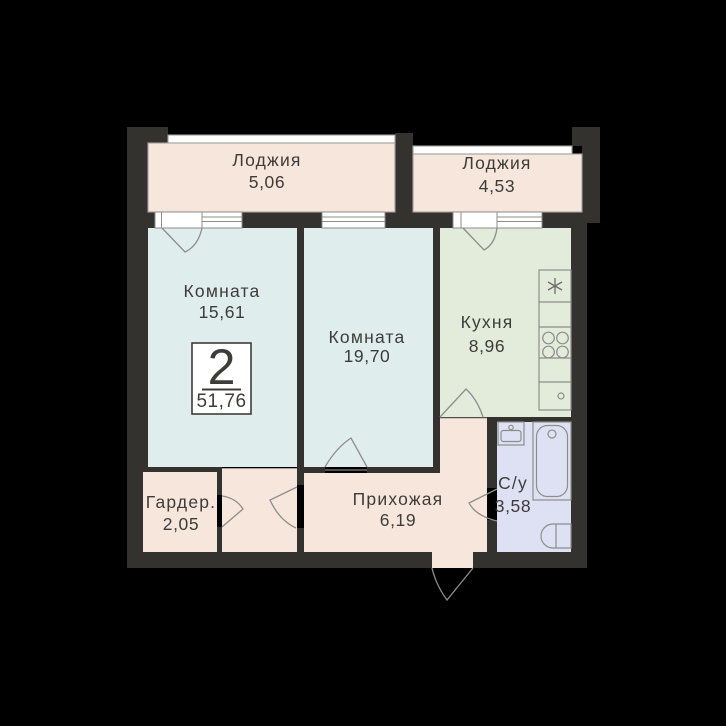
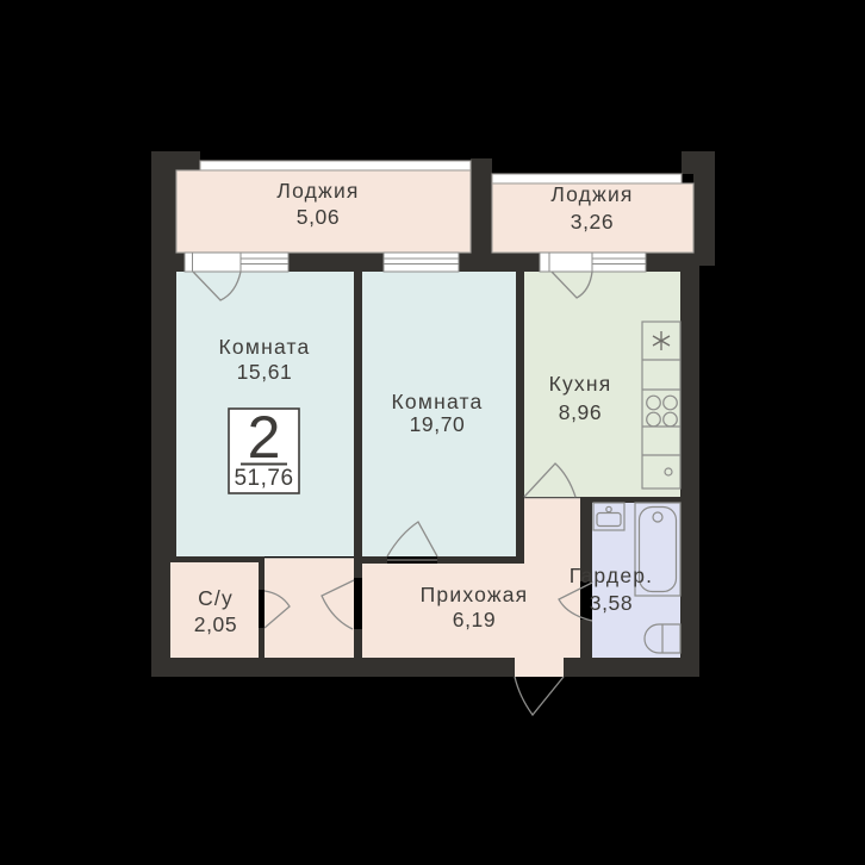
  2
  51,76
  Лоджия
  5,06
  Лоджия
- 4,53
+ 3,26
  Комната
  15,61
  Комната
  19,70
  Кухня
  8,96
- Гардер.
+ С/у
  2,05
  Прихожая
  6,19
- С/у
+ Гардер.
  3,58
